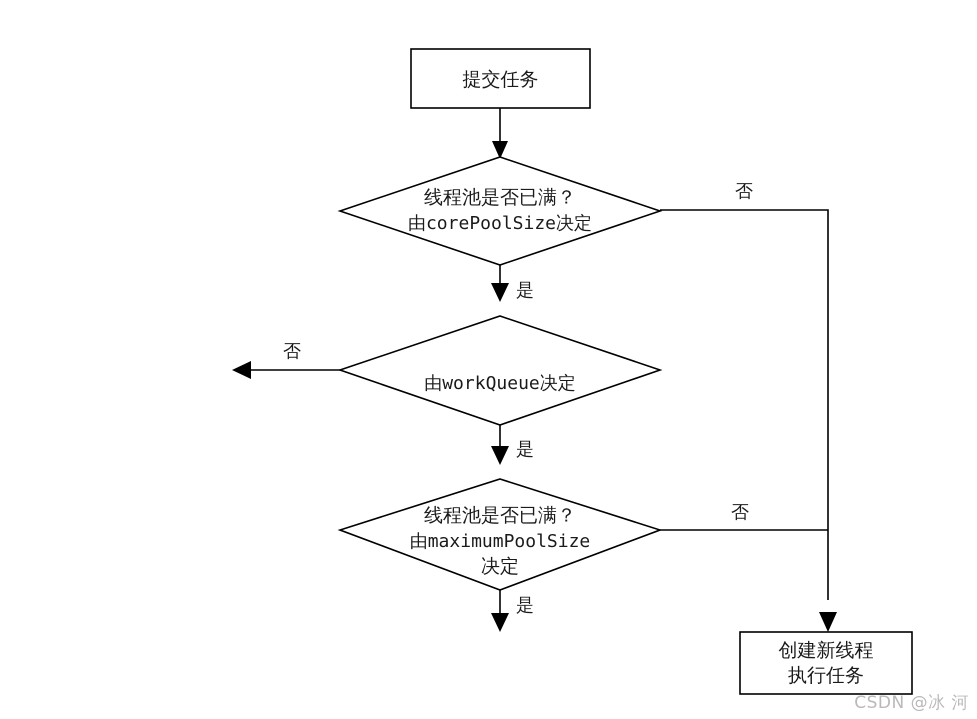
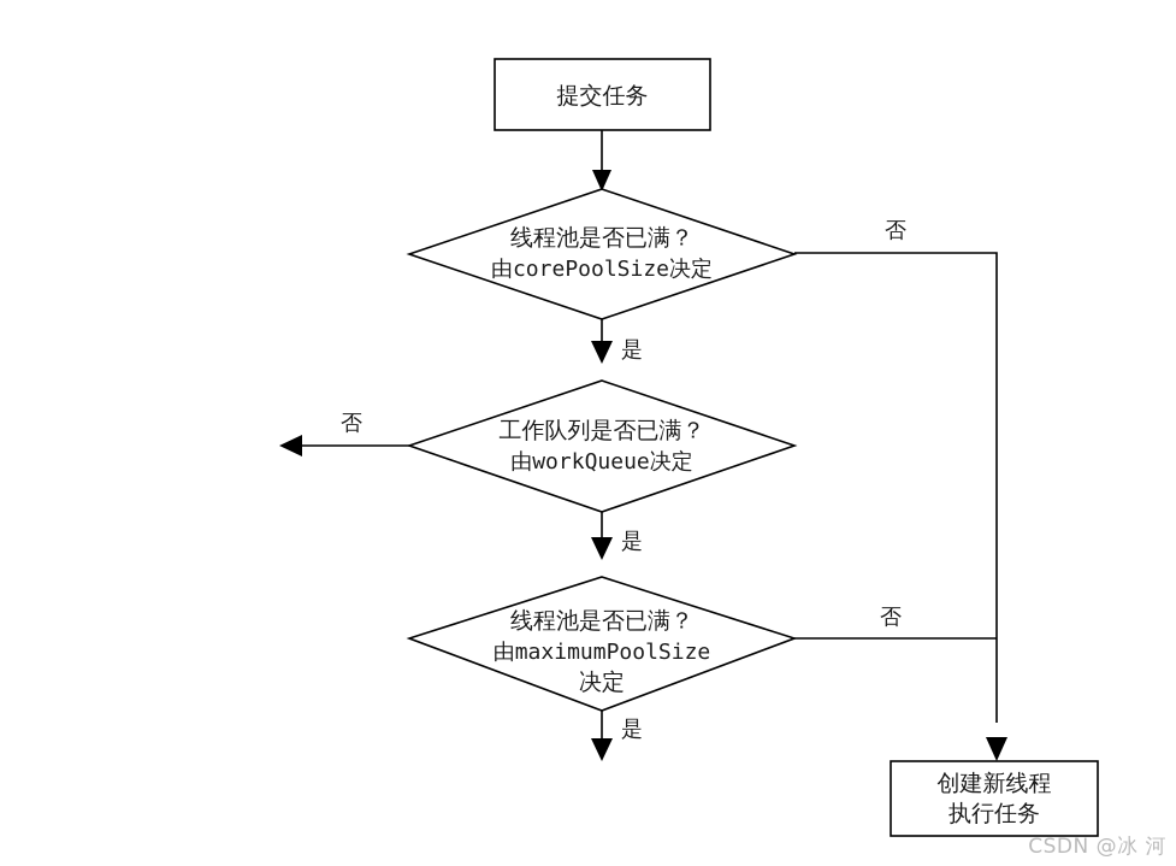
  否
  是
  否
  是
  否
  是
  提交任务
  线程池是否已满？
  由corePoolSize决定
+ 工作队列是否已满？
  由workQueue决定
  线程池是否已满？
  由maximumPoolSize
  决定
  创建新线程
  执行任务
  CSDN @冰 河
